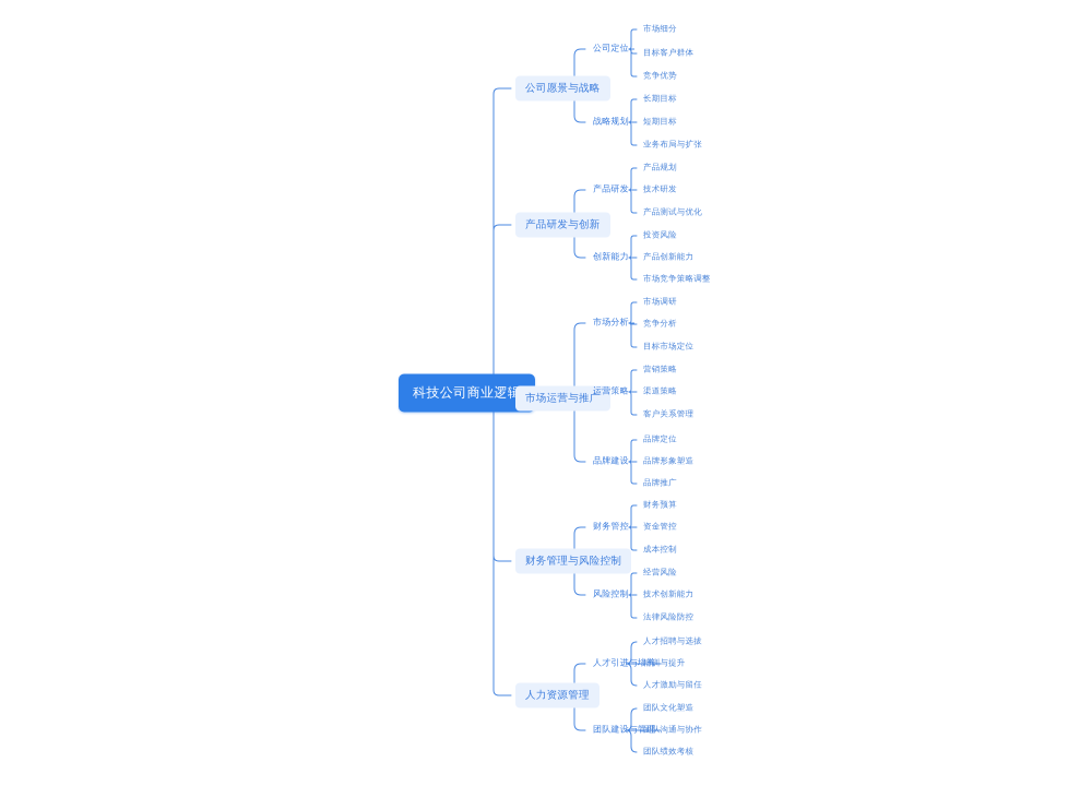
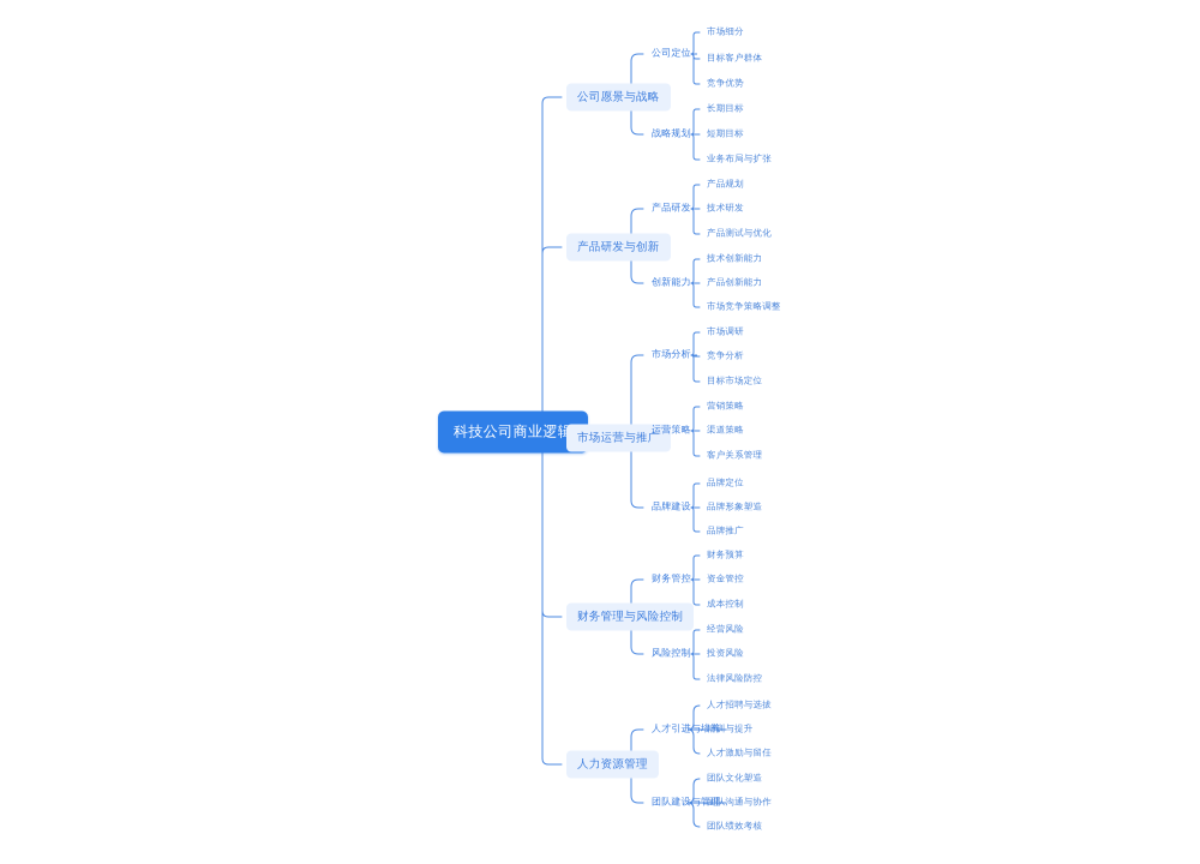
  科技公司商业逻辑
  公司愿景与战略
  公司定位
  市场细分
  目标客户群体
  竞争优势
  战略规划
  长期目标
  短期目标
  业务布局与扩张
  产品研发与创新
  产品研发
  产品规划
  技术研发
  产品测试与优化
  创新能力
- 投资风险
+ 技术创新能力
  产品创新能力
  市场竞争策略调整
  市场运营与推广
  市场分析
  市场调研
  竞争分析
  目标市场定位
  运营策略
  营销策略
  渠道策略
  客户关系管理
  品牌建设
  品牌定位
  品牌形象塑造
  品牌推广
  财务管理与风险控制
  财务管控
  财务预算
  资金管控
  成本控制
  风险控制
  经营风险
- 技术创新能力
+ 投资风险
  法律风险防控
  人力资源管理
  人才引进与培养
  人才招聘与选拔
  培训与提升
  人才激励与留任
  团队建设与管理
  团队文化塑造
  团队沟通与协作
  团队绩效考核
